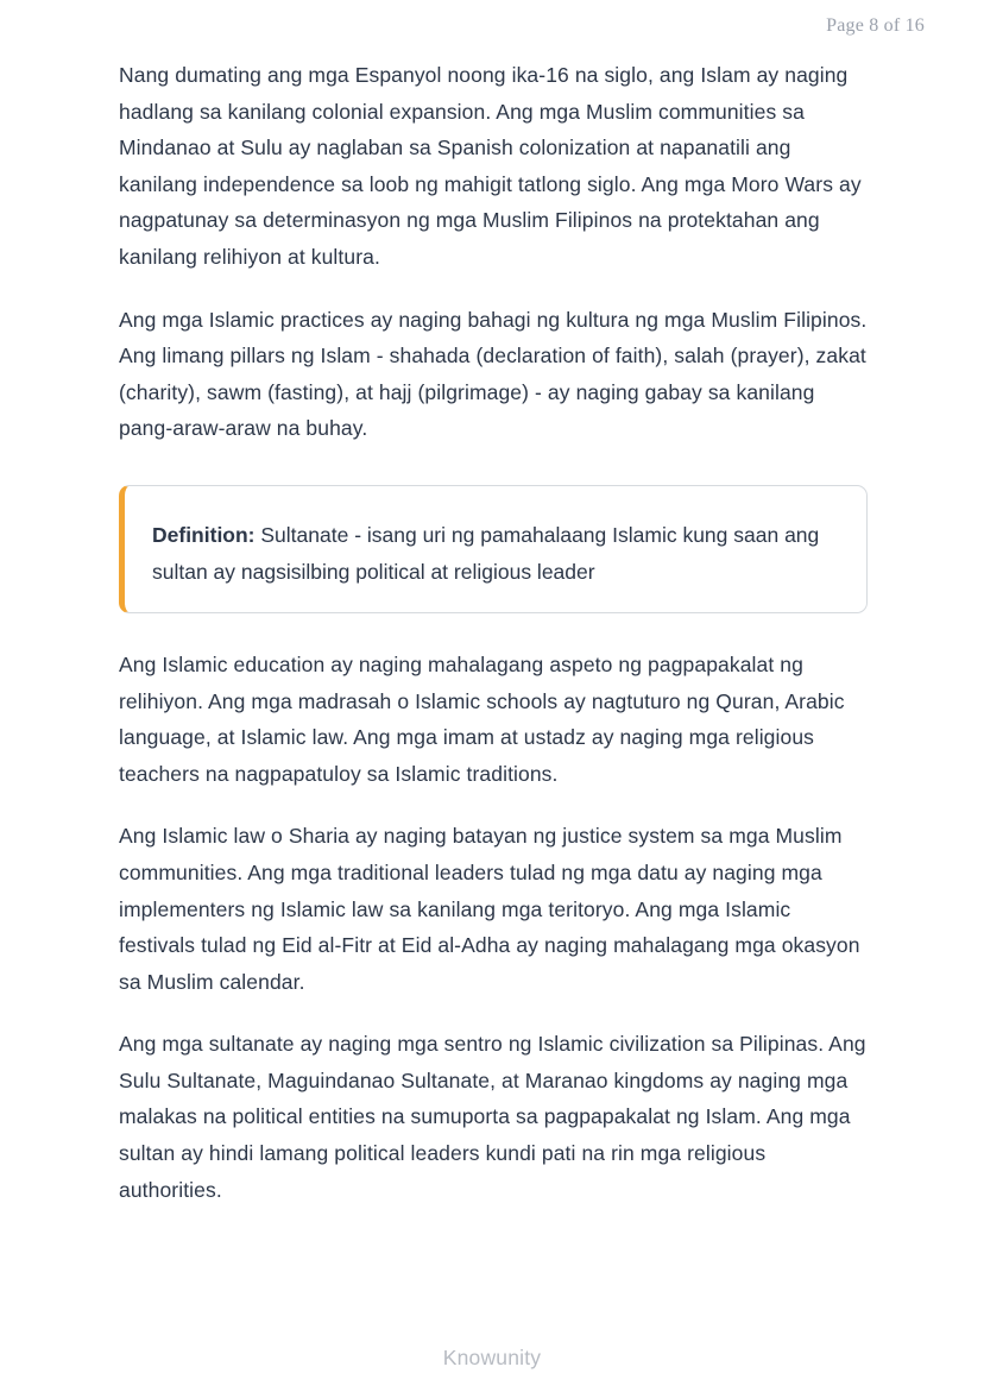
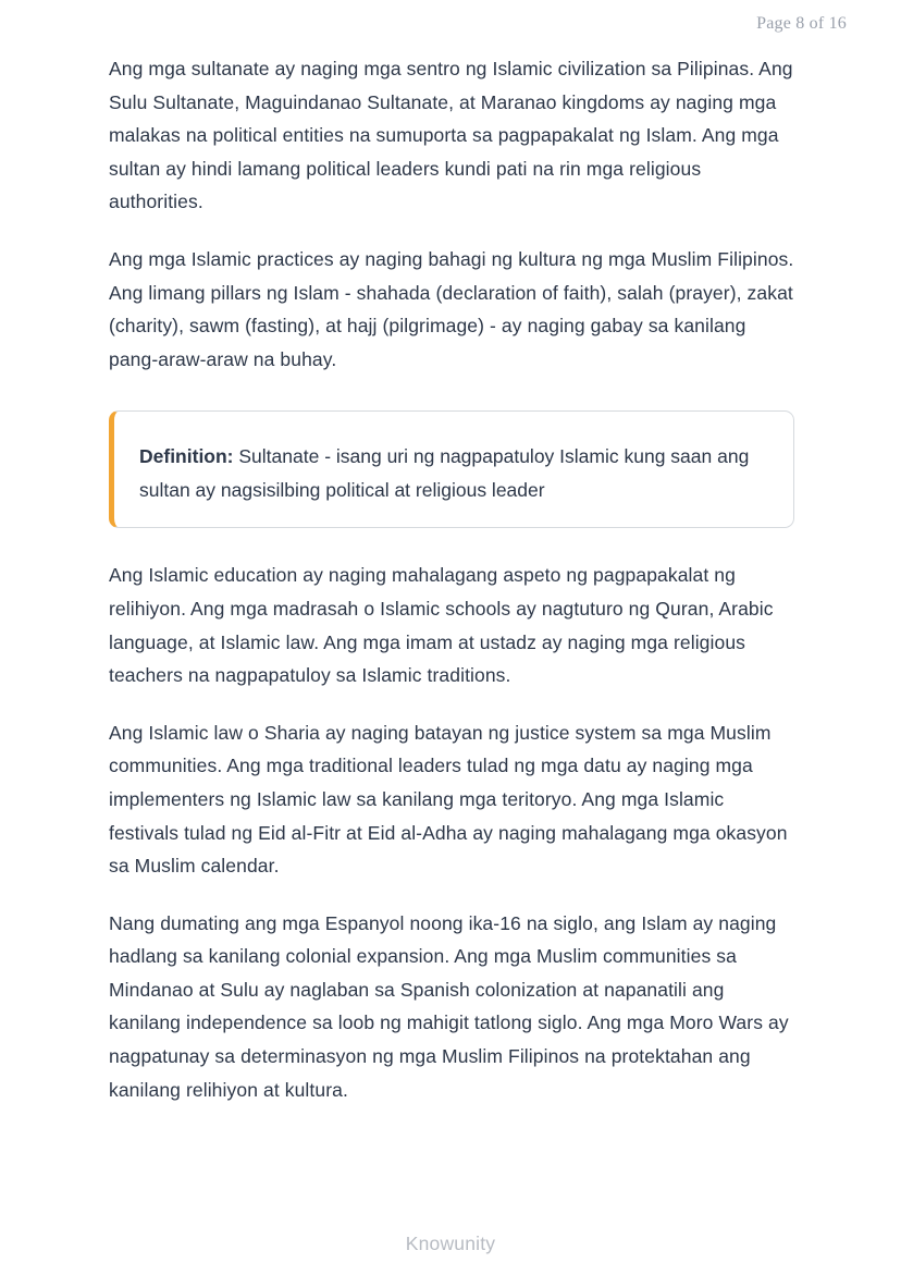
  Page 8 of 16
- Nang dumating ang mga Espanyol noong ika-16 na siglo, ang Islam ay naging hadlang sa kanilang colonial expansion. Ang mga Muslim communities sa Mindanao at Sulu ay naglaban sa Spanish colonization at napanatili ang kanilang independence sa loob ng mahigit tatlong siglo. Ang mga Moro Wars ay nagpatunay sa determinasyon ng mga Muslim Filipinos na protektahan ang kanilang relihiyon at kultura.
+ Ang mga sultanate ay naging mga sentro ng Islamic civilization sa Pilipinas. Ang Sulu Sultanate, Maguindanao Sultanate, at Maranao kingdoms ay naging mga malakas na political entities na sumuporta sa pagpapakalat ng Islam. Ang mga sultan ay hindi lamang political leaders kundi pati na rin mga religious authorities.
  Ang mga Islamic practices ay naging bahagi ng kultura ng mga Muslim Filipinos. Ang limang pillars ng Islam - shahada (declaration of faith), salah (prayer), zakat (charity), sawm (fasting), at hajj (pilgrimage) - ay naging gabay sa kanilang pang-araw-araw na buhay.
- Definition: Sultanate - isang uri ng pamahalaang Islamic kung saan ang sultan ay nagsisilbing political at religious leader
+ Definition: Sultanate - isang uri ng nagpapatuloy Islamic kung saan ang sultan ay nagsisilbing political at religious leader
  Ang Islamic education ay naging mahalagang aspeto ng pagpapakalat ng relihiyon. Ang mga madrasah o Islamic schools ay nagtuturo ng Quran, Arabic language, at Islamic law. Ang mga imam at ustadz ay naging mga religious teachers na nagpapatuloy sa Islamic traditions.
  Ang Islamic law o Sharia ay naging batayan ng justice system sa mga Muslim communities. Ang mga traditional leaders tulad ng mga datu ay naging mga implementers ng Islamic law sa kanilang mga teritoryo. Ang mga Islamic festivals tulad ng Eid al-Fitr at Eid al-Adha ay naging mahalagang mga okasyon sa Muslim calendar.
- Ang mga sultanate ay naging mga sentro ng Islamic civilization sa Pilipinas. Ang Sulu Sultanate, Maguindanao Sultanate, at Maranao kingdoms ay naging mga malakas na political entities na sumuporta sa pagpapakalat ng Islam. Ang mga sultan ay hindi lamang political leaders kundi pati na rin mga religious authorities.
+ Nang dumating ang mga Espanyol noong ika-16 na siglo, ang Islam ay naging hadlang sa kanilang colonial expansion. Ang mga Muslim communities sa Mindanao at Sulu ay naglaban sa Spanish colonization at napanatili ang kanilang independence sa loob ng mahigit tatlong siglo. Ang mga Moro Wars ay nagpatunay sa determinasyon ng mga Muslim Filipinos na protektahan ang kanilang relihiyon at kultura.
  Knowunity
